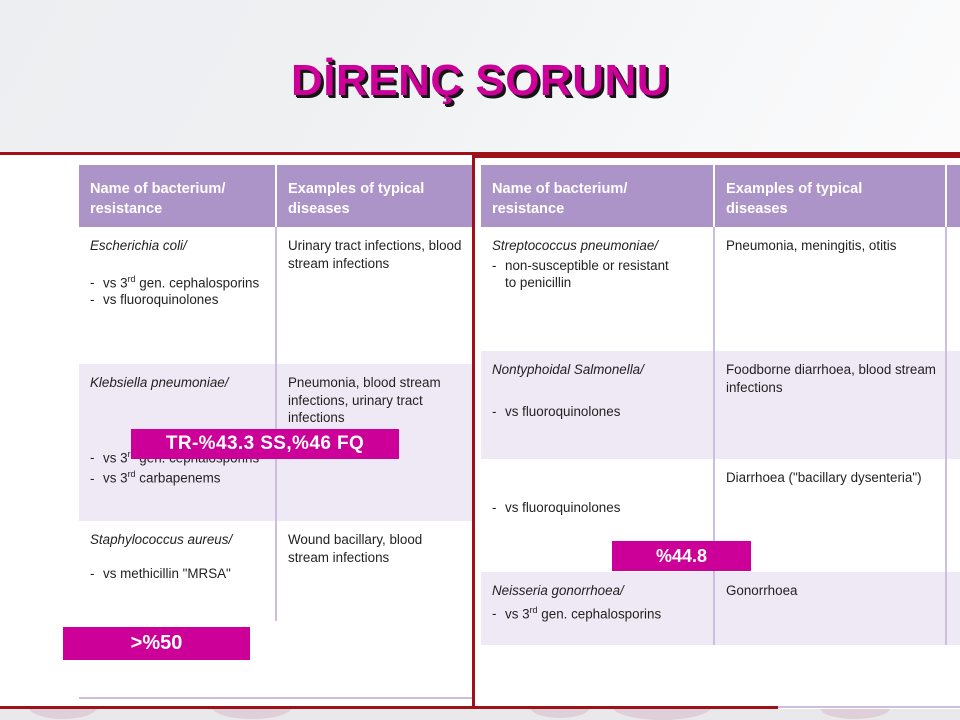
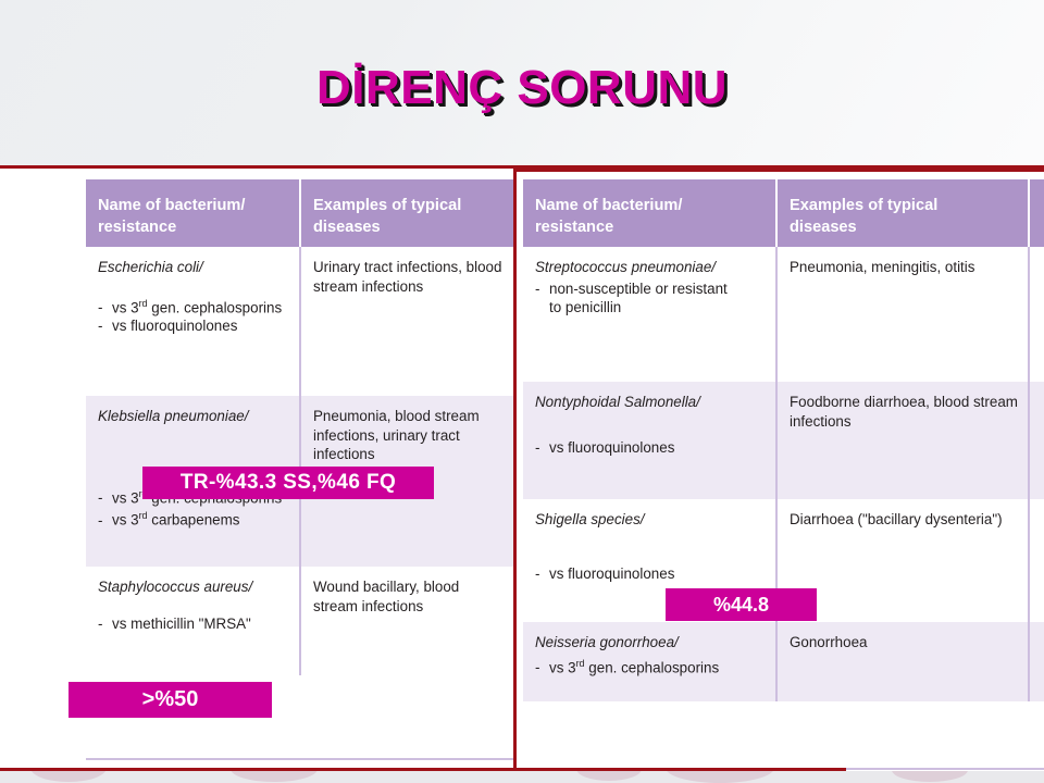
  DİRENÇ SORUNU
  Name of bacterium/
  resistance
  Examples of typical
  diseases
  Escherichia coli/
  - vs 3rd gen. cephalosporins
  - vs fluoroquinolones
  Urinary tract infections, blood stream infections
  Klebsiella pneumoniae/
  - vs 3rd carbapenems
  Pneumonia, blood stream infections, urinary tract infections
  Staphylococcus aureus/
  - vs methicillin "MRSA"
  Wound bacillary, blood stream infections
  Name of bacterium/
  resistance
  Examples of typical
  diseases
  Streptococcus pneumoniae/
  - non-susceptible or resistant
  to penicillin
  Pneumonia, meningitis, otitis
  Nontyphoidal Salmonella/
  - vs fluoroquinolones
  Foodborne diarrhoea, blood stream infections
+ Shigella species/
  - vs fluoroquinolones
  Diarrhoea ("bacillary dysenteria")
  Neisseria gonorrhoea/
  - vs 3rd gen. cephalosporins
  Gonorrhoea
  TR-%43.3 SS,%46 FQ
  >%50
  %44.8
